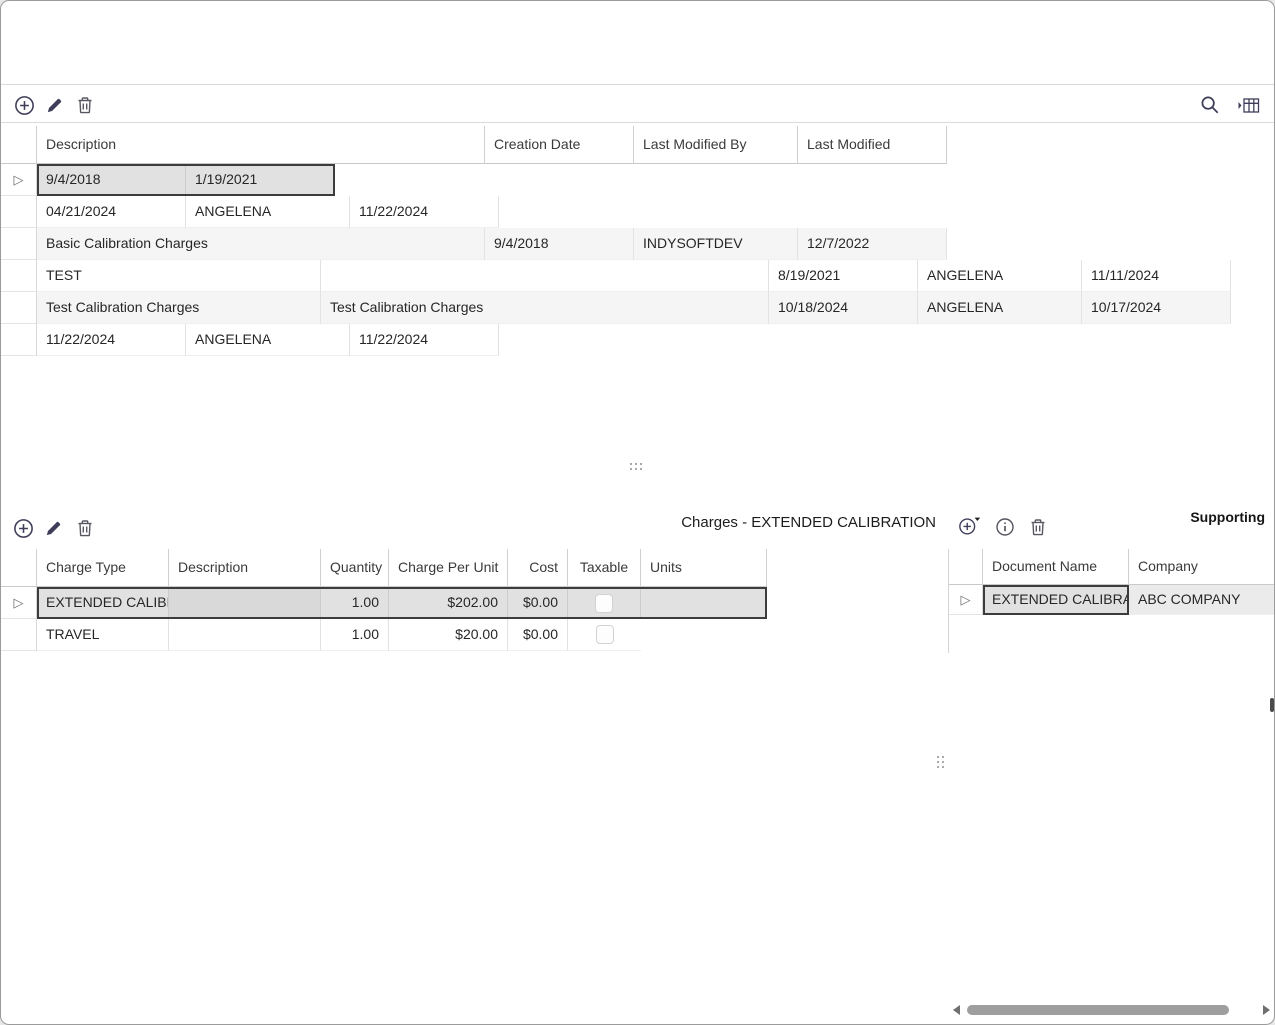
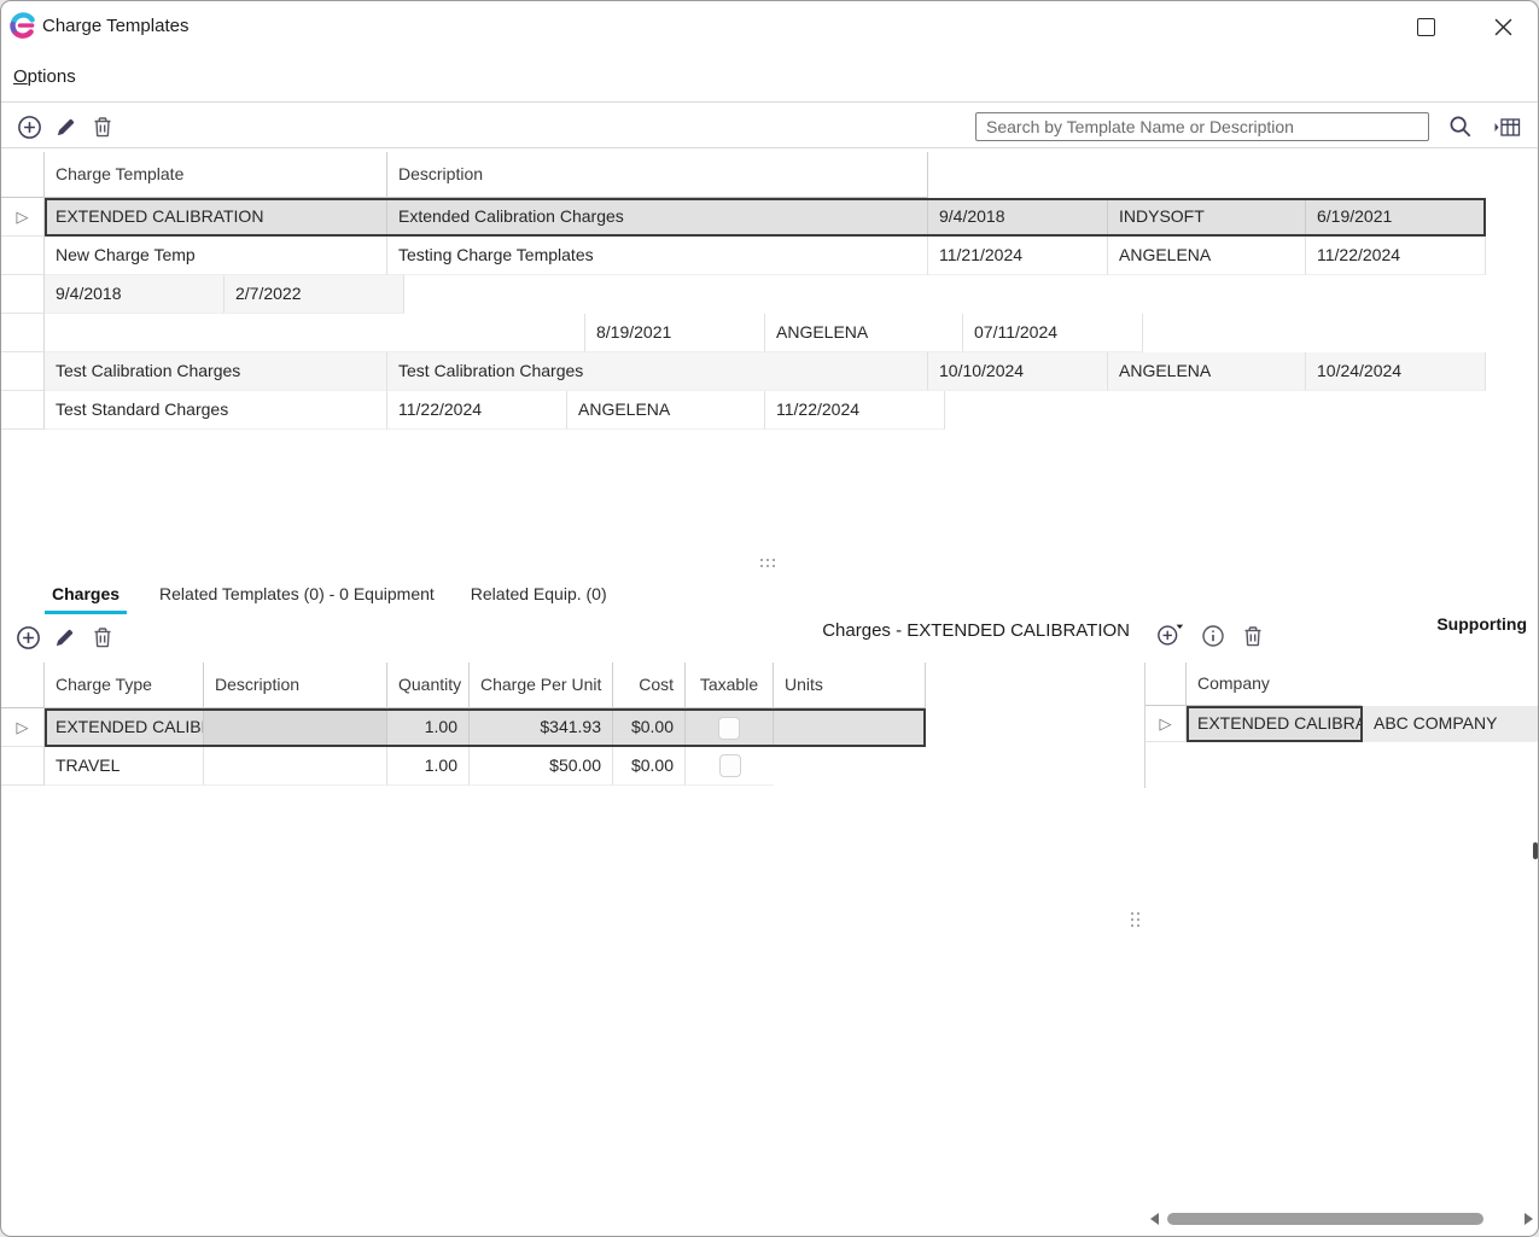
+ Charge Templates
+ Options
+ Search by Template Name or Description
+ Charge Template
  Description
- Creation Date
- Last Modified By
- Last Modified
  ▷
+ EXTENDED CALIBRATION
+ Extended Calibration Charges
  9/4/2018
+ INDYSOFT
- 1/19/2021
+ 6/19/2021
+ New Charge Temp
+ Testing Charge Templates
- 04/21/2024
+ 11/21/2024
  ANGELENA
  11/22/2024
- Basic Calibration Charges
  9/4/2018
- INDYSOFTDEV
- 12/7/2022
+ 2/7/2022
- TEST
  8/19/2021
  ANGELENA
- 11/11/2024
+ 07/11/2024
  Test Calibration Charges
  Test Calibration Charges
- 10/18/2024
+ 10/10/2024
  ANGELENA
- 10/17/2024
+ 10/24/2024
+ Test Standard Charges
  11/22/2024
  ANGELENA
  11/22/2024
+ Charges
+ Related Templates (0) - 0 Equipment
+ Related Equip. (0)
  Charges - EXTENDED CALIBRATION
  Charge Type
  Description
  Quantity
  Charge Per Unit
  Cost
  Taxable
  Units
  ▷
  EXTENDED CALIB
  1.00
- $202.00
+ $341.93
  $0.00
  TRAVEL
  1.00
- $20.00
+ $50.00
  $0.00
  Supporting
- Document Name
  Company
  ▷
  EXTENDED CALIBRA
  ABC COMPANY
